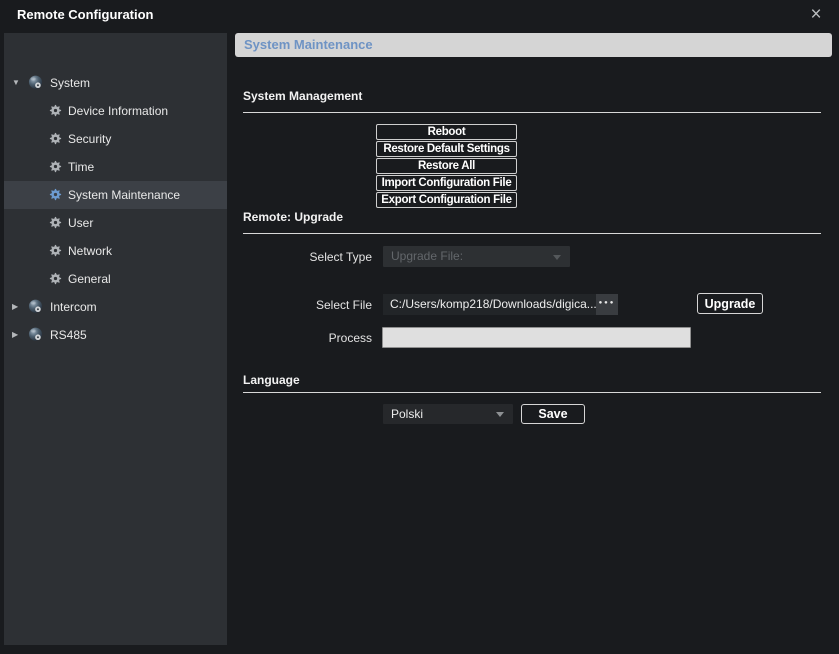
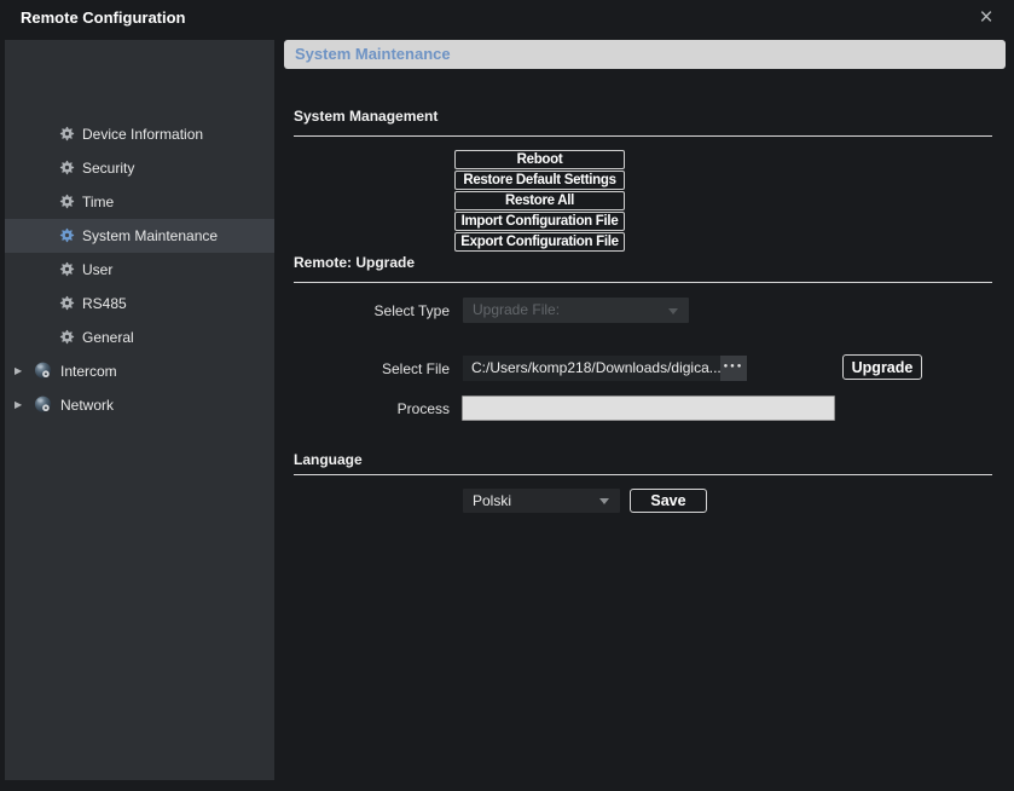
  Remote Configuration
  ×
- ▼
- System
  Device Information
  Security
  Time
  System Maintenance
  User
- Network
+ RS485
  General
  ▶
  Intercom
  ▶
- RS485
+ Network
  System Maintenance
  System Management
  Reboot
  Restore Default Settings
  Restore All
  Import Configuration File
  Export Configuration File
  Remote: Upgrade
  Select Type
  Upgrade File:
  Select File
  C:/Users/komp218/Downloads/digica..
  Upgrade
  Process
  Language
  Polski
  Save
